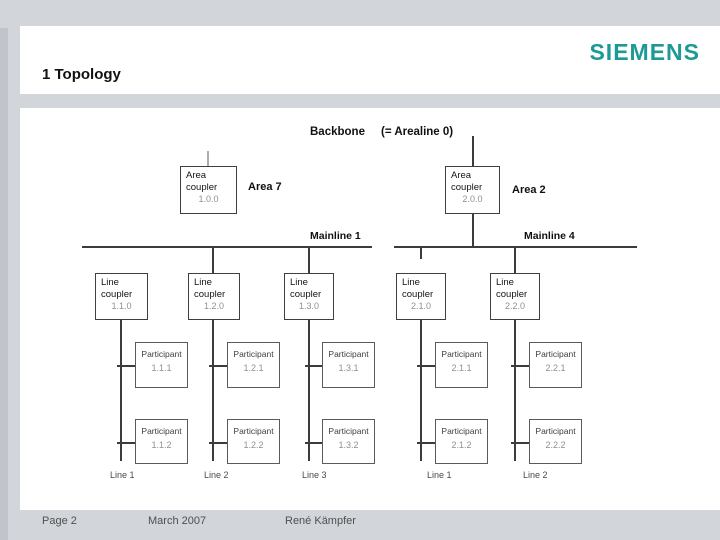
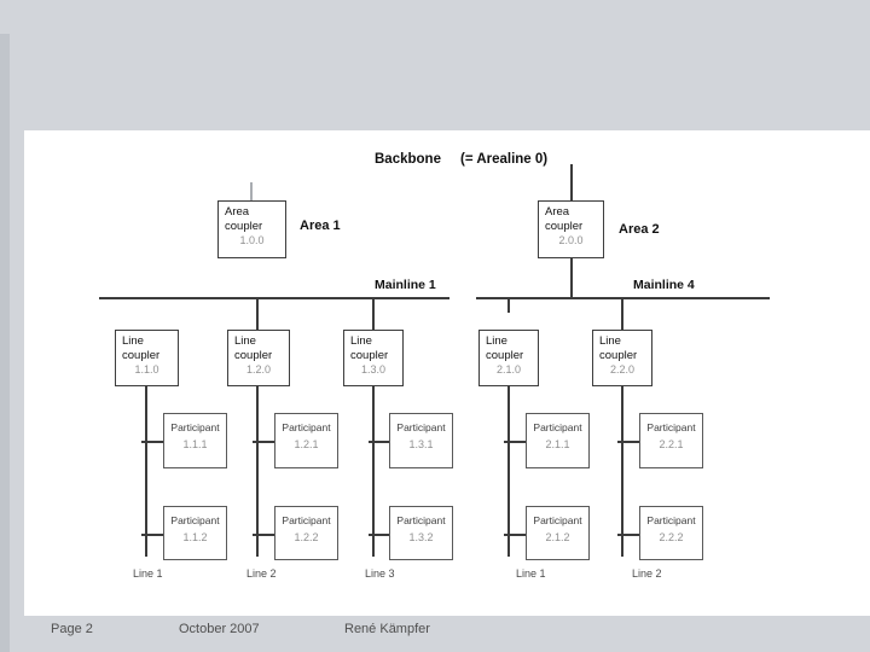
- 1 Topology
- SIEMENS
  Backbone
  (= Arealine 0)
  Area
  coupler
  1.0.0
- Area 7
+ Area 1
  Area
  coupler
  2.0.0
  Area 2
  Mainline 1
  Mainline 4
  Line
  coupler
  1.1.0
  Line
  coupler
  1.2.0
  Line
  coupler
  1.3.0
  Line
  coupler
  2.1.0
  Line
  coupler
  2.2.0
  Participant
  1.1.1
  Participant
  1.2.1
  Participant
  1.3.1
  Participant
  2.1.1
  Participant
  2.2.1
  Participant
  1.1.2
  Participant
  1.2.2
  Participant
  1.3.2
  Participant
  2.1.2
  Participant
  2.2.2
  Line 1
  Line 2
  Line 3
  Line 1
  Line 2
  Page 2
- March 2007
+ October 2007
  René Kämpfer
